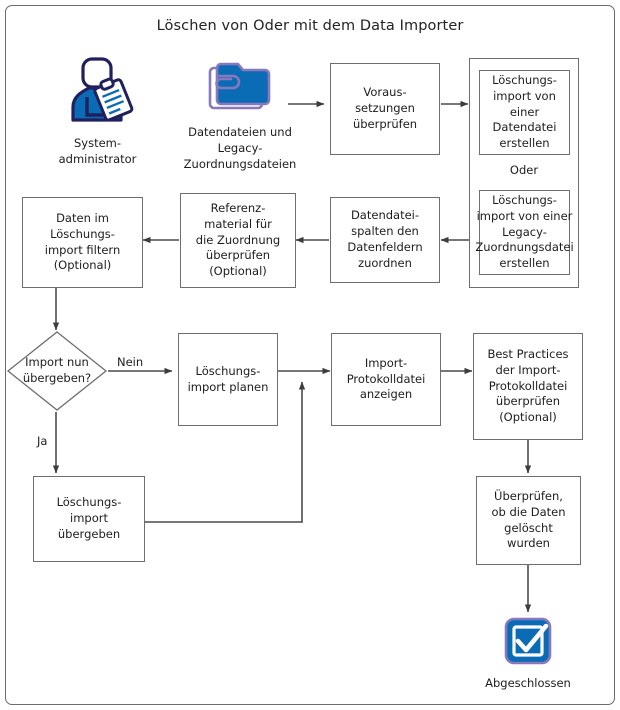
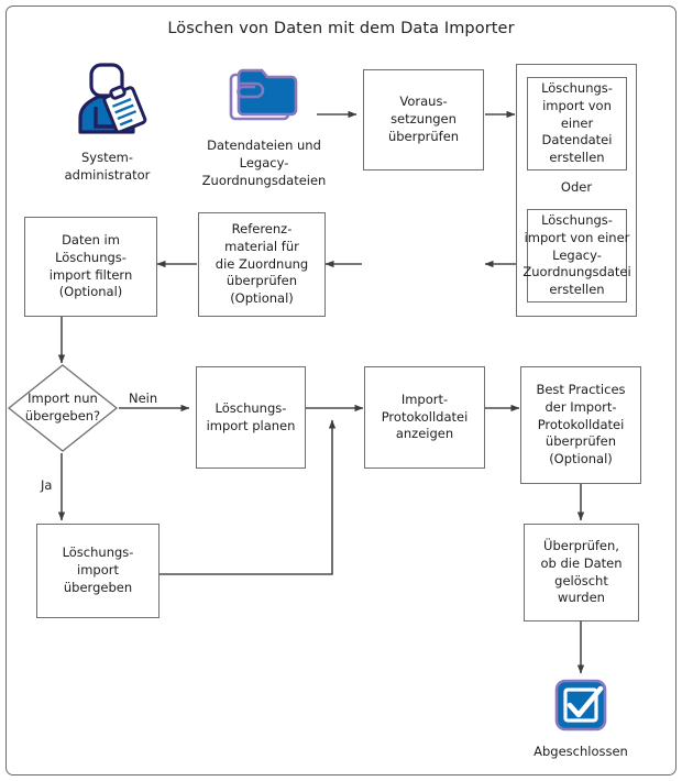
- Löschen von Oder mit dem Data Importer
+ Löschen von Daten mit dem Data Importer
  System-
  administrator
  Datendateien und
  Legacy-
  Zuordnungsdateien
  Voraus-
  setzungen
  überprüfen
  Löschungs-
  import von
  einer
  Datendatei
  erstellen
  Oder
  Löschungs-
  import von einer
  Legacy-
  Zuordnungsdatei
  erstellen
- Datendatei-
- spalten den
- Datenfeldern
- zuordnen
  Referenz-
  material für
  die Zuordnung
  überprüfen
  (Optional)
  Daten im
  Löschungs-
  import filtern
  (Optional)
  Import nun
  übergeben?
  Nein
  Ja
  Löschungs-
  import planen
  Import-
  Protokolldatei
  anzeigen
  Best Practices
  der Import-
  Protokolldatei
  überprüfen
  (Optional)
  Löschungs-
  import
  übergeben
  Überprüfen,
  ob die Daten
  gelöscht
  wurden
  Abgeschlossen
